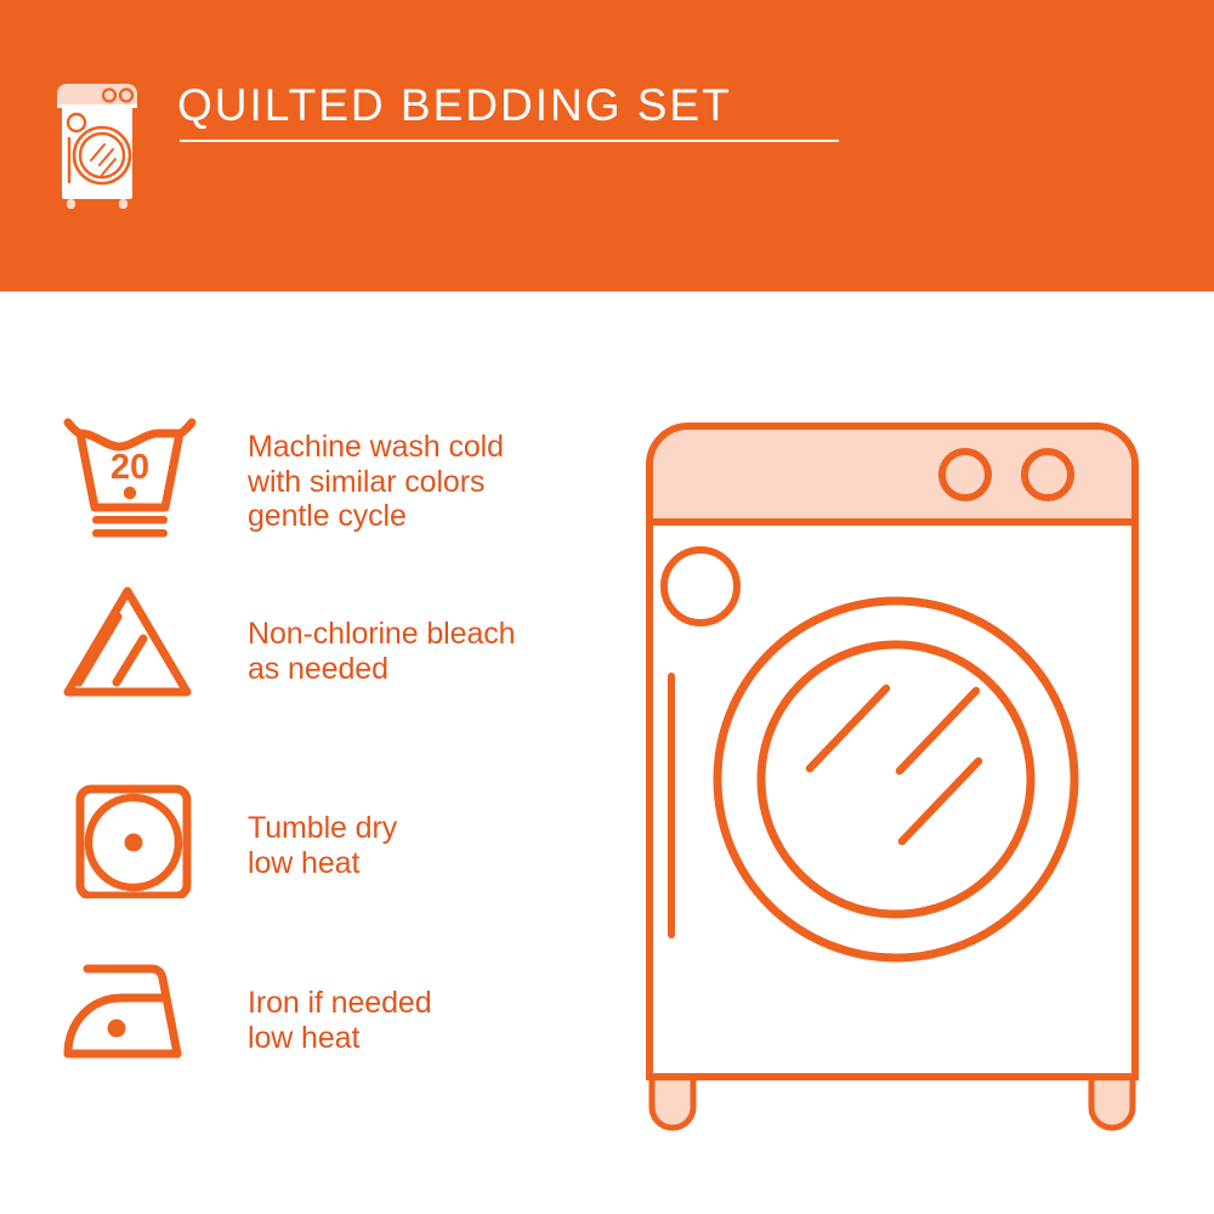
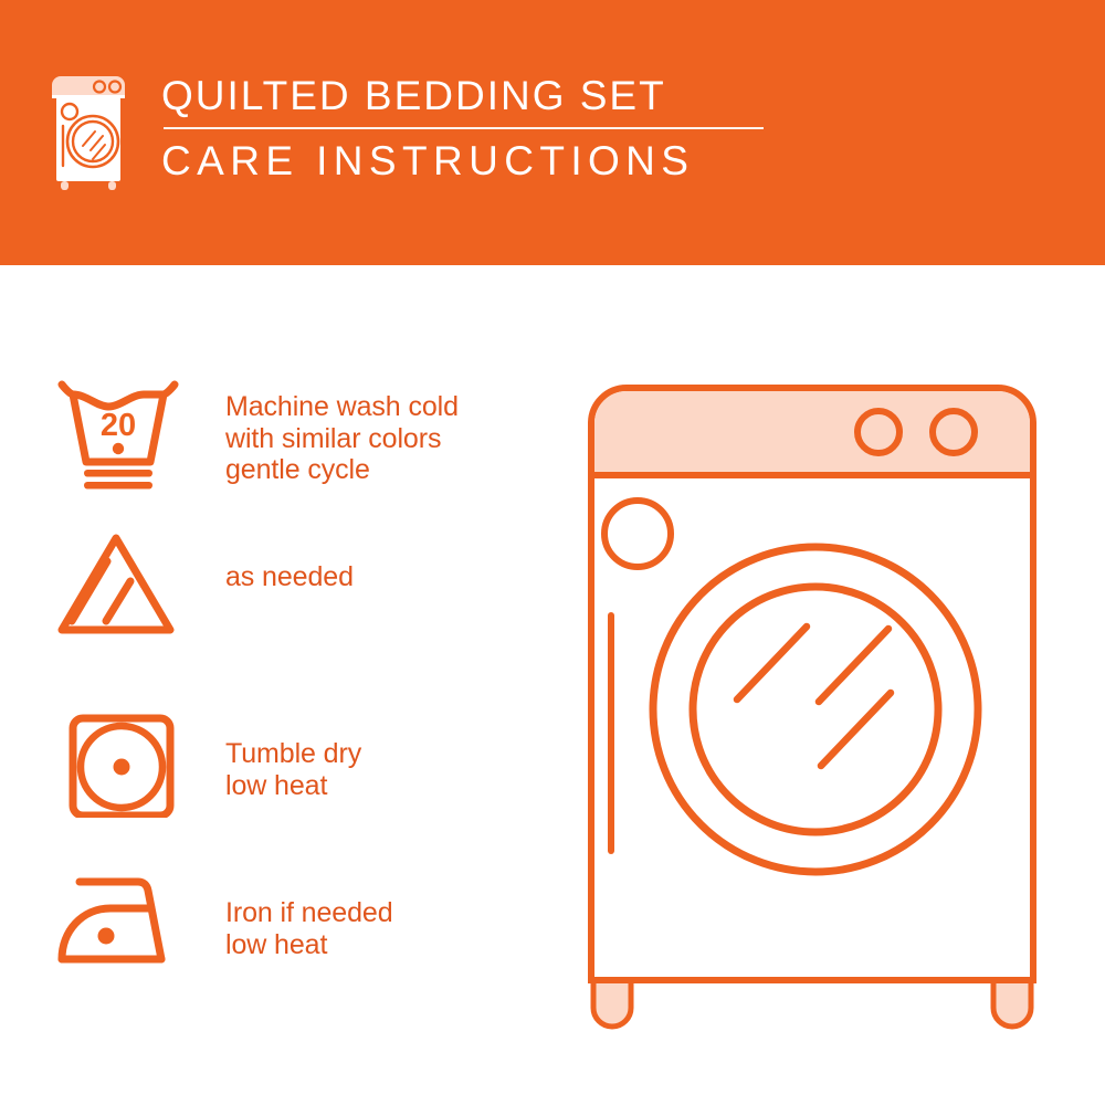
  QUILTED BEDDING SET
+ CARE INSTRUCTIONS
  20
  Machine wash cold
  with similar colors
  gentle cycle
- Non-chlorine bleach
  as needed
  Tumble dry
  low heat
  Iron if needed
  low heat
